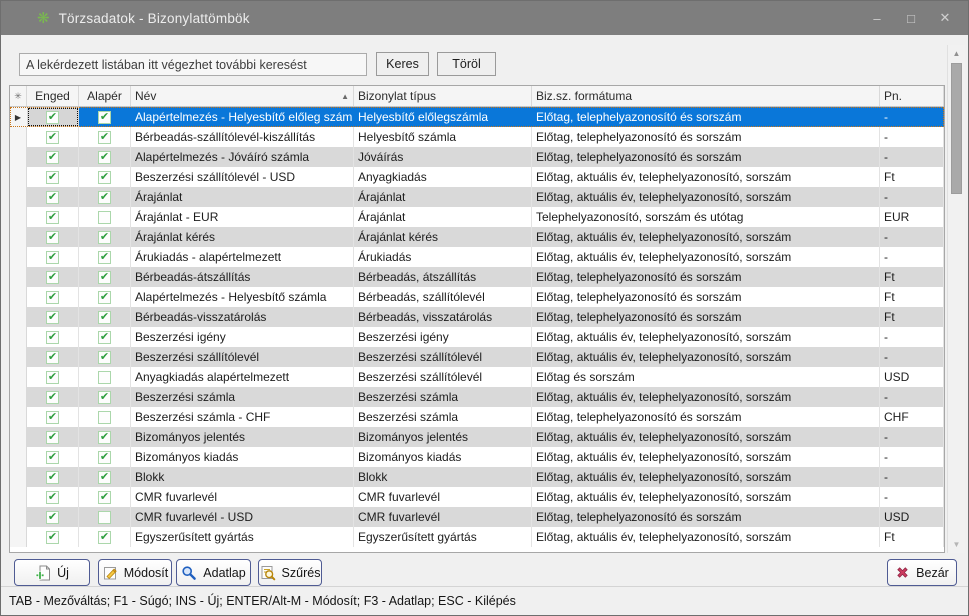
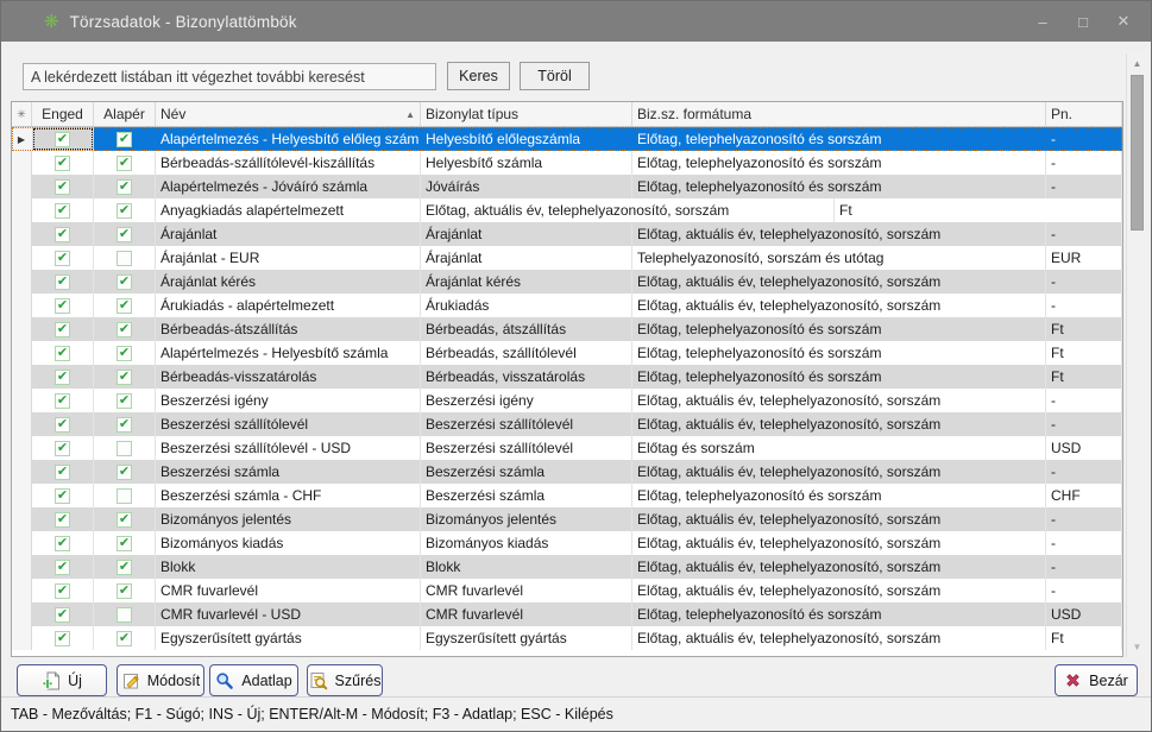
  ❋
  Törzsadatok - Bizonylattömbök
  –
  □
  ✕
  A lekérdezett listában itt végezhet további keresést
  Keres
  Töröl
  ✳
  Enged
  Alapér
  Név
  ▲
  Bizonylat típus
  Biz.sz. formátuma
  Pn.
  ▶
  ✔
  ✔
  Alapértelmezés - Helyesbítő előleg száml
  Helyesbítő előlegszámla
  Előtag, telephelyazonosító és sorszám
  -
  ✔
  ✔
  Bérbeadás-szállítólevél-kiszállítás
  Helyesbítő számla
  Előtag, telephelyazonosító és sorszám
  -
  ✔
  ✔
  Alapértelmezés - Jóváíró számla
  Jóváírás
  Előtag, telephelyazonosító és sorszám
  -
  ✔
  ✔
- Beszerzési szállítólevél - USD
+ Anyagkiadás alapértelmezett
- Anyagkiadás
  Előtag, aktuális év, telephelyazonosító, sorszám
  Ft
  ✔
  ✔
  Árajánlat
  Árajánlat
  Előtag, aktuális év, telephelyazonosító, sorszám
  -
  ✔
  Árajánlat - EUR
  Árajánlat
  Telephelyazonosító, sorszám és utótag
  EUR
  ✔
  ✔
  Árajánlat kérés
  Árajánlat kérés
  Előtag, aktuális év, telephelyazonosító, sorszám
  -
  ✔
  ✔
  Árukiadás - alapértelmezett
  Árukiadás
  Előtag, aktuális év, telephelyazonosító, sorszám
  -
  ✔
  ✔
  Bérbeadás-átszállítás
  Bérbeadás, átszállítás
  Előtag, telephelyazonosító és sorszám
  Ft
  ✔
  ✔
  Alapértelmezés - Helyesbítő számla
  Bérbeadás, szállítólevél
  Előtag, telephelyazonosító és sorszám
  Ft
  ✔
  ✔
  Bérbeadás-visszatárolás
  Bérbeadás, visszatárolás
  Előtag, telephelyazonosító és sorszám
  Ft
  ✔
  ✔
  Beszerzési igény
  Beszerzési igény
  Előtag, aktuális év, telephelyazonosító, sorszám
  -
  ✔
  ✔
  Beszerzési szállítólevél
  Beszerzési szállítólevél
  Előtag, aktuális év, telephelyazonosító, sorszám
  -
  ✔
- Anyagkiadás alapértelmezett
+ Beszerzési szállítólevél - USD
  Beszerzési szállítólevél
  Előtag és sorszám
  USD
  ✔
  ✔
  Beszerzési számla
  Beszerzési számla
  Előtag, aktuális év, telephelyazonosító, sorszám
  -
  ✔
  Beszerzési számla - CHF
  Beszerzési számla
  Előtag, telephelyazonosító és sorszám
  CHF
  ✔
  ✔
  Bizományos jelentés
  Bizományos jelentés
  Előtag, aktuális év, telephelyazonosító, sorszám
  -
  ✔
  ✔
  Bizományos kiadás
  Bizományos kiadás
  Előtag, aktuális év, telephelyazonosító, sorszám
  -
  ✔
  ✔
  Blokk
  Blokk
  Előtag, aktuális év, telephelyazonosító, sorszám
  -
  ✔
  ✔
  CMR fuvarlevél
  CMR fuvarlevél
  Előtag, aktuális év, telephelyazonosító, sorszám
  -
  ✔
  CMR fuvarlevél - USD
  CMR fuvarlevél
  Előtag, telephelyazonosító és sorszám
  USD
  ✔
  ✔
  Egyszerűsített gyártás
  Egyszerűsített gyártás
  Előtag, aktuális év, telephelyazonosító, sorszám
  Ft
  ▲
  ▼
  Új
  Módosít
  Adatlap
  Szűrés
  Bezár
  TAB - Mezőváltás; F1 - Súgó; INS - Új; ENTER/Alt-M - Módosít; F3 - Adatlap; ESC - Kilépés
